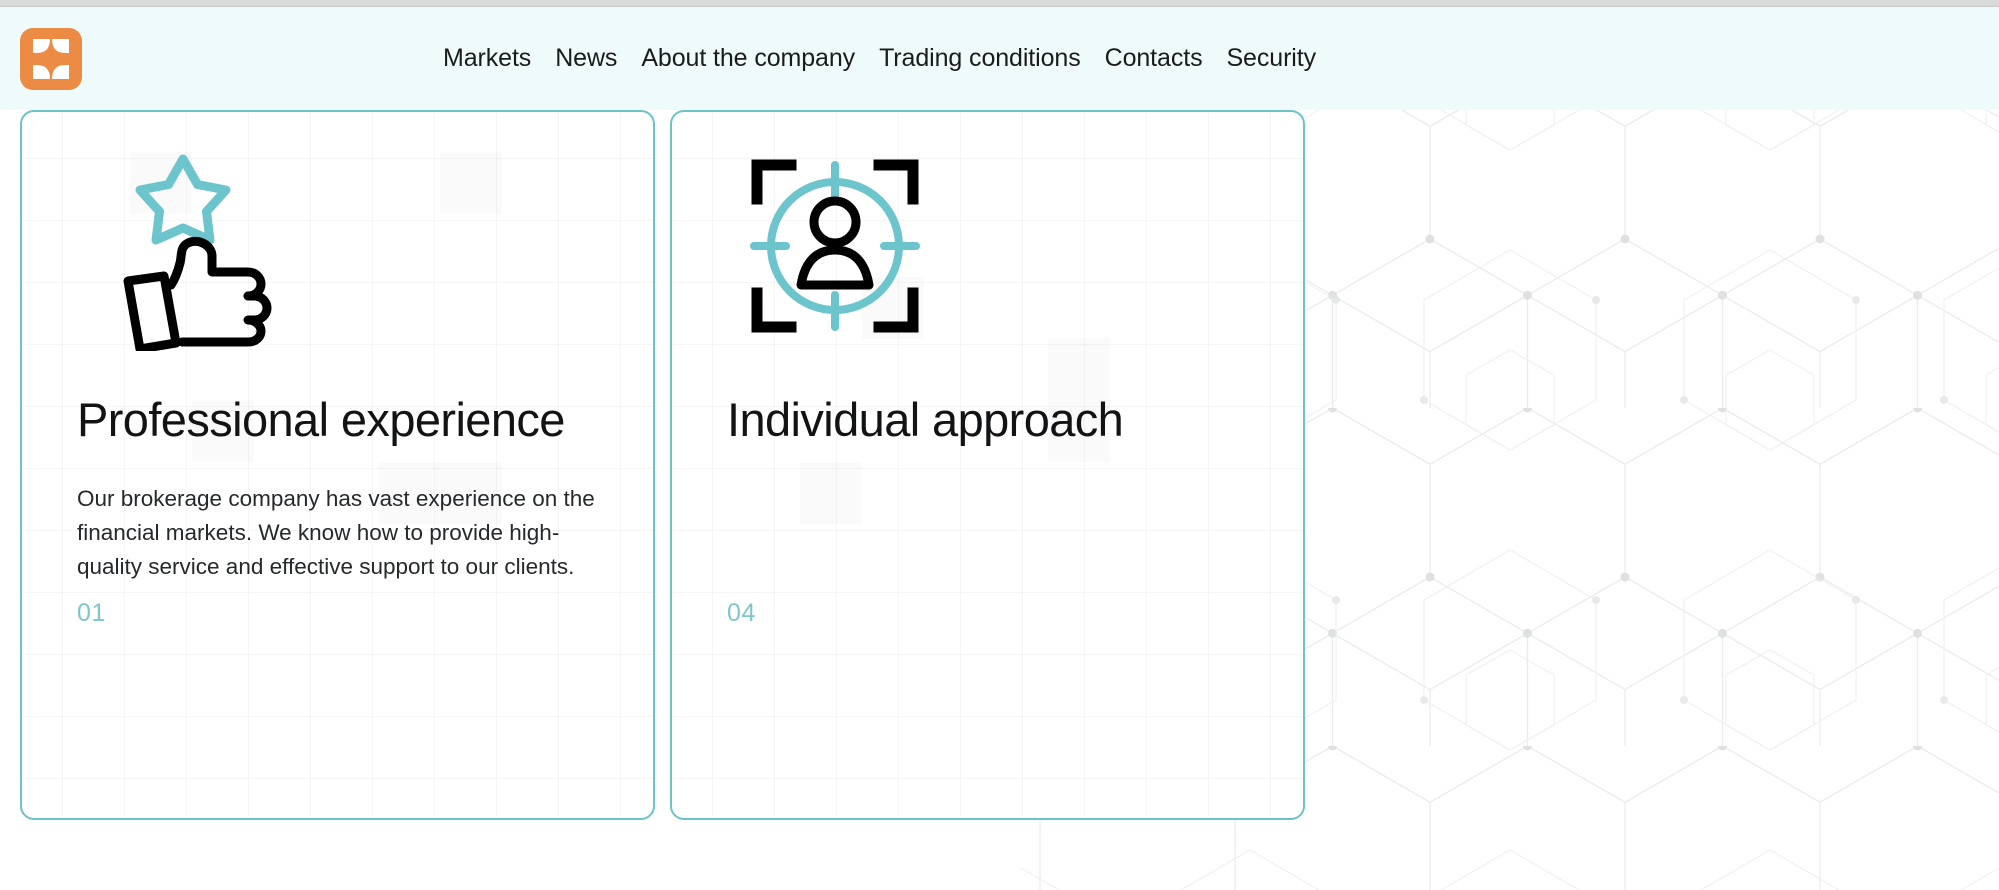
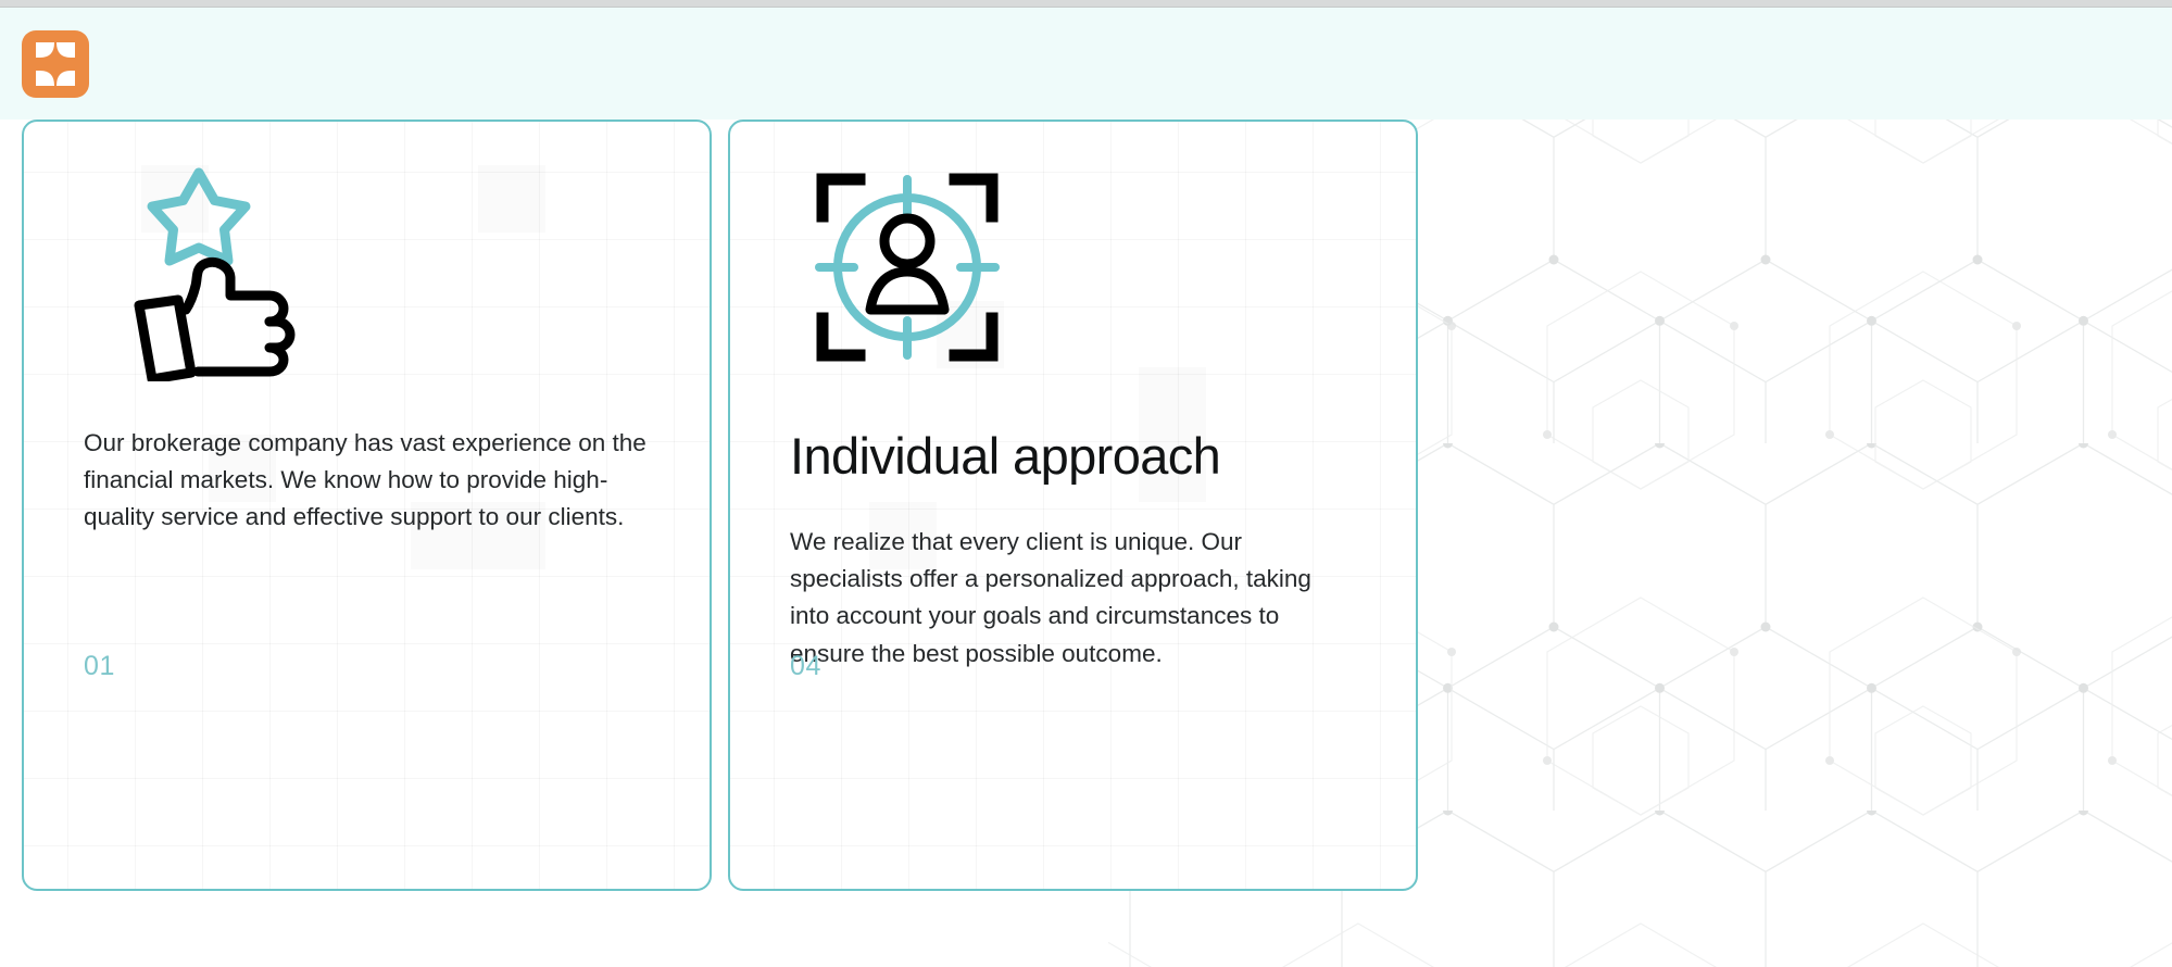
- Markets
- News
- About the company
- Trading conditions
- Contacts
- Security
- Professional experience
  Our brokerage company has vast experience on the financial markets. We know how to provide high-quality service and effective support to our clients.
  01
  Individual approach
+ We realize that every client is unique. Our specialists offer a personalized approach, taking into account your goals and circumstances to ensure the best possible outcome.
  04
